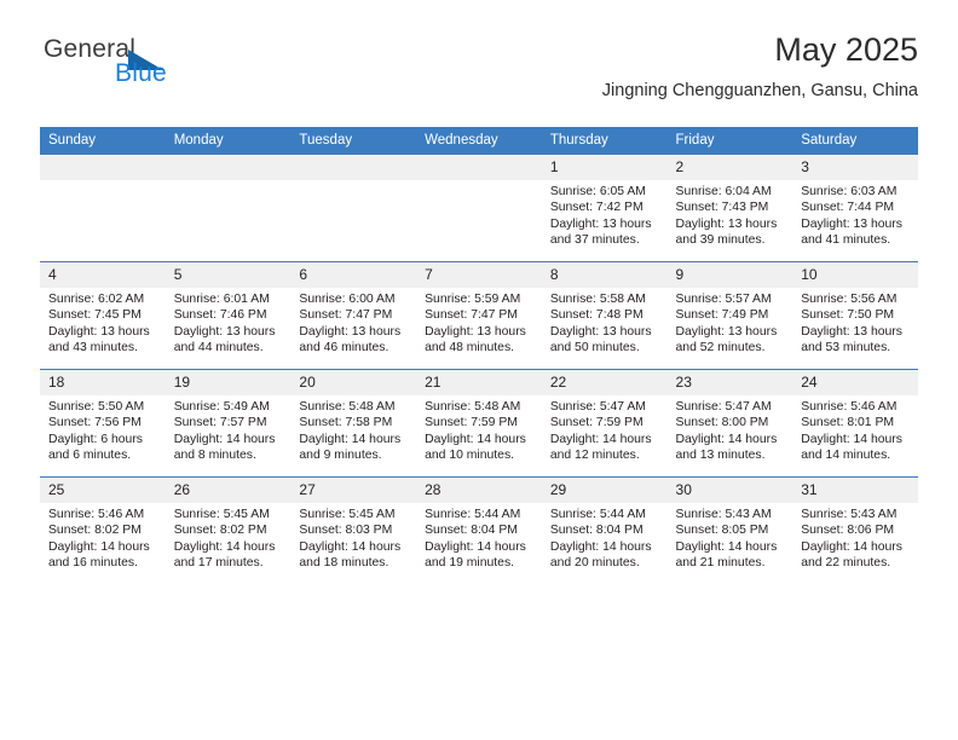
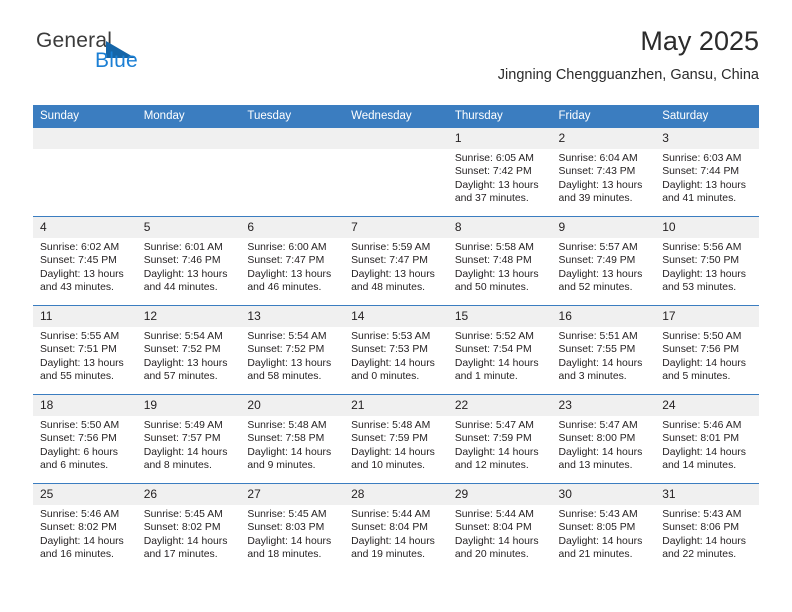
  General
  Blue
  May 2025
  Jingning Chengguanzhen, Gansu, China
  Sunday	Monday	Tuesday	Wednesday	Thursday	Friday	Saturday
  				1Sunrise: 6:05 AMSunset: 7:42 PMDaylight: 13 hours and 37 minutes.	2Sunrise: 6:04 AMSunset: 7:43 PMDaylight: 13 hours and 39 minutes.	3Sunrise: 6:03 AMSunset: 7:44 PMDaylight: 13 hours and 41 minutes.
  4Sunrise: 6:02 AMSunset: 7:45 PMDaylight: 13 hours and 43 minutes.	5Sunrise: 6:01 AMSunset: 7:46 PMDaylight: 13 hours and 44 minutes.	6Sunrise: 6:00 AMSunset: 7:47 PMDaylight: 13 hours and 46 minutes.	7Sunrise: 5:59 AMSunset: 7:47 PMDaylight: 13 hours and 48 minutes.	8Sunrise: 5:58 AMSunset: 7:48 PMDaylight: 13 hours and 50 minutes.	9Sunrise: 5:57 AMSunset: 7:49 PMDaylight: 13 hours and 52 minutes.	10Sunrise: 5:56 AMSunset: 7:50 PMDaylight: 13 hours and 53 minutes.
+ 11Sunrise: 5:55 AMSunset: 7:51 PMDaylight: 13 hours and 55 minutes.	12Sunrise: 5:54 AMSunset: 7:52 PMDaylight: 13 hours and 57 minutes.	13Sunrise: 5:54 AMSunset: 7:52 PMDaylight: 13 hours and 58 minutes.	14Sunrise: 5:53 AMSunset: 7:53 PMDaylight: 14 hours and 0 minutes.	15Sunrise: 5:52 AMSunset: 7:54 PMDaylight: 14 hours and 1 minute.	16Sunrise: 5:51 AMSunset: 7:55 PMDaylight: 14 hours and 3 minutes.	17Sunrise: 5:50 AMSunset: 7:56 PMDaylight: 14 hours and 5 minutes.
  18Sunrise: 5:50 AMSunset: 7:56 PMDaylight: 6 hours and 6 minutes.	19Sunrise: 5:49 AMSunset: 7:57 PMDaylight: 14 hours and 8 minutes.	20Sunrise: 5:48 AMSunset: 7:58 PMDaylight: 14 hours and 9 minutes.	21Sunrise: 5:48 AMSunset: 7:59 PMDaylight: 14 hours and 10 minutes.	22Sunrise: 5:47 AMSunset: 7:59 PMDaylight: 14 hours and 12 minutes.	23Sunrise: 5:47 AMSunset: 8:00 PMDaylight: 14 hours and 13 minutes.	24Sunrise: 5:46 AMSunset: 8:01 PMDaylight: 14 hours and 14 minutes.
  25Sunrise: 5:46 AMSunset: 8:02 PMDaylight: 14 hours and 16 minutes.	26Sunrise: 5:45 AMSunset: 8:02 PMDaylight: 14 hours and 17 minutes.	27Sunrise: 5:45 AMSunset: 8:03 PMDaylight: 14 hours and 18 minutes.	28Sunrise: 5:44 AMSunset: 8:04 PMDaylight: 14 hours and 19 minutes.	29Sunrise: 5:44 AMSunset: 8:04 PMDaylight: 14 hours and 20 minutes.	30Sunrise: 5:43 AMSunset: 8:05 PMDaylight: 14 hours and 21 minutes.	31Sunrise: 5:43 AMSunset: 8:06 PMDaylight: 14 hours and 22 minutes.
